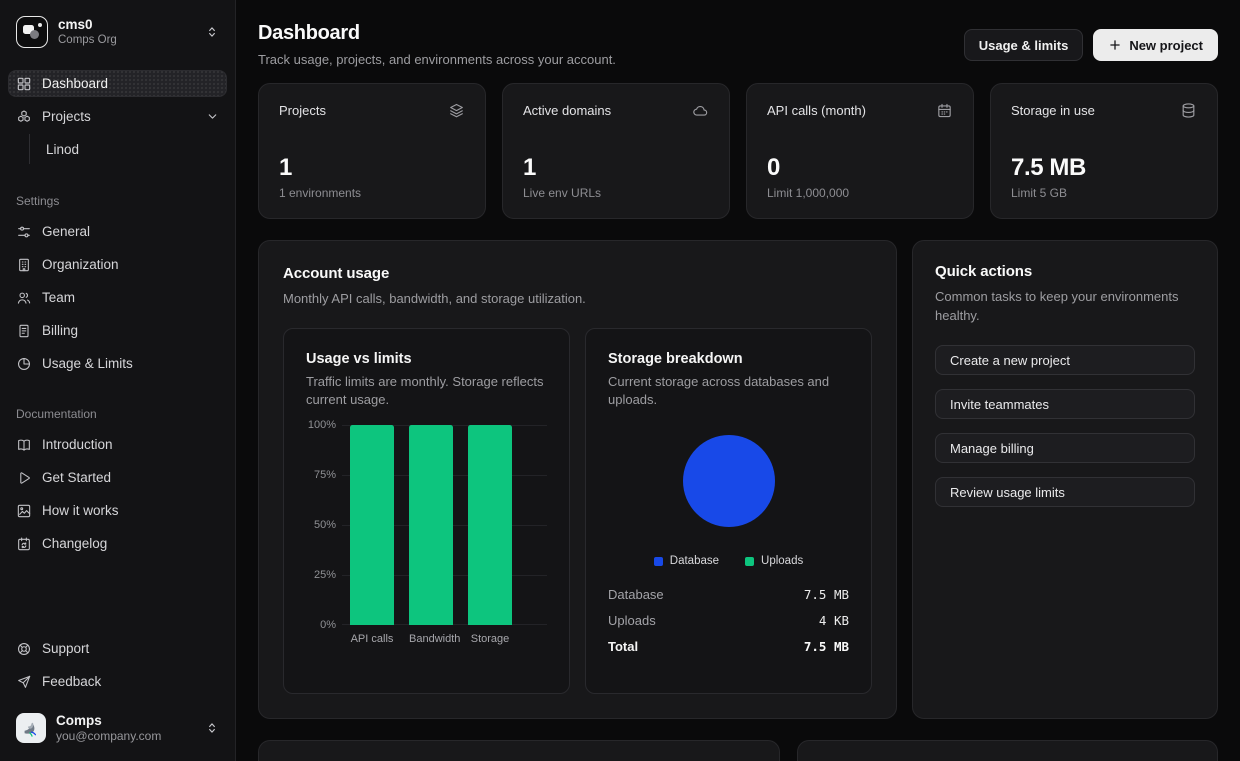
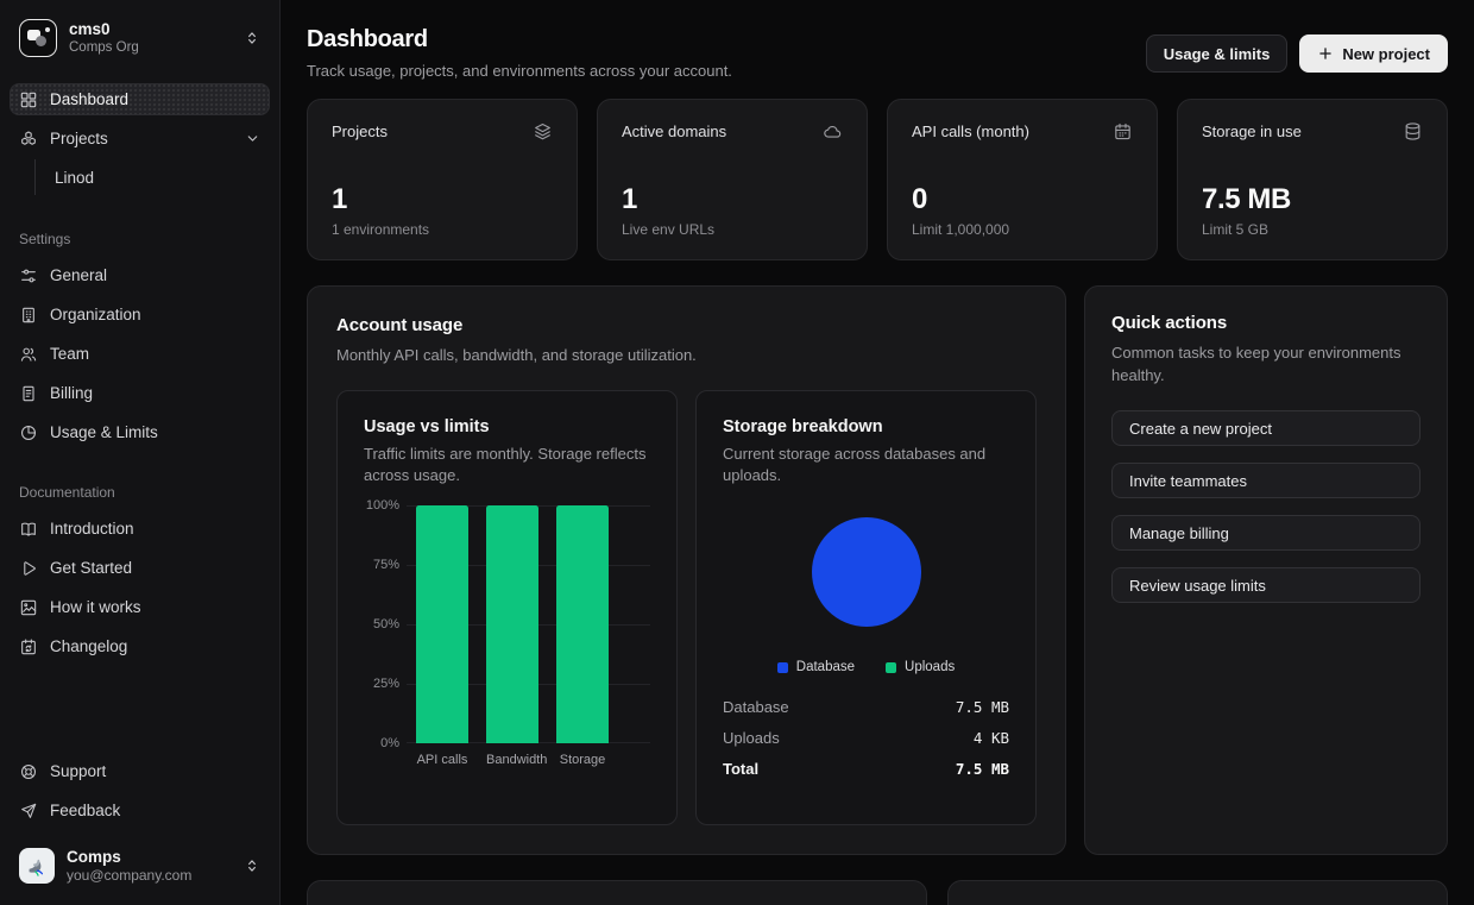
  cms0
  Comps Org
  Dashboard
  Projects
  Linod
  Settings
  General
  Organization
  Team
  Billing
  Usage & Limits
  Documentation
  Introduction
  Get Started
  How it works
  Changelog
  Support
  Feedback
  Comps
  you@company.com
  Dashboard
  Track usage, projects, and environments across your account.
  Usage & limits
  New project
  Projects
  1
  1 environments
  Active domains
  1
  Live env URLs
  API calls (month)
  0
  Limit 1,000,000
  Storage in use
  7.5 MB
  Limit 5 GB
  Account usage
  Monthly API calls, bandwidth, and storage utilization.
  Usage vs limits
- Traffic limits are monthly. Storage reflects current usage.
+ Traffic limits are monthly. Storage reflects across usage.
  100%
  75%
  50%
  25%
  0%
  API calls
  Bandwidth
  Storage
  Storage breakdown
  Current storage across databases and uploads.
  Database
  Uploads
  Database
  7.5 MB
  Uploads
  4 KB
  Total
  7.5 MB
  Quick actions
  Common tasks to keep your environments healthy.
  Create a new project
  Invite teammates
  Manage billing
  Review usage limits
